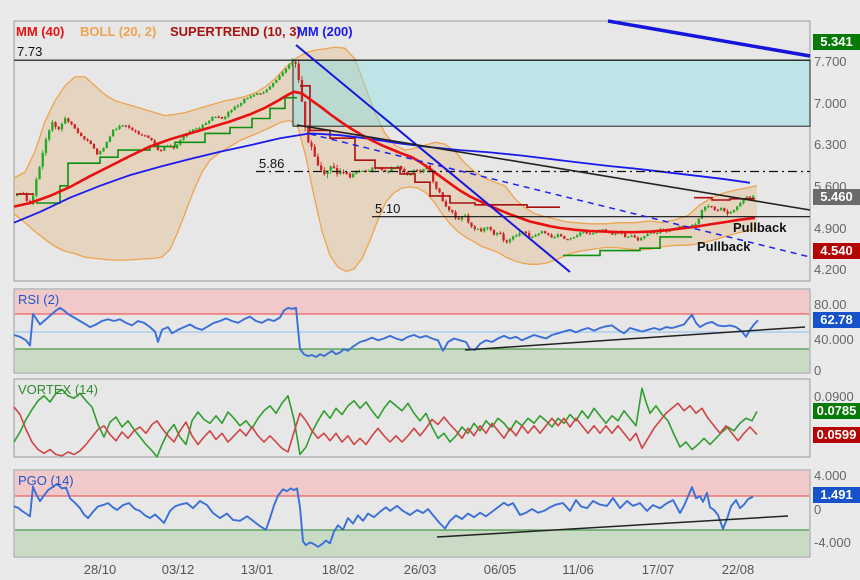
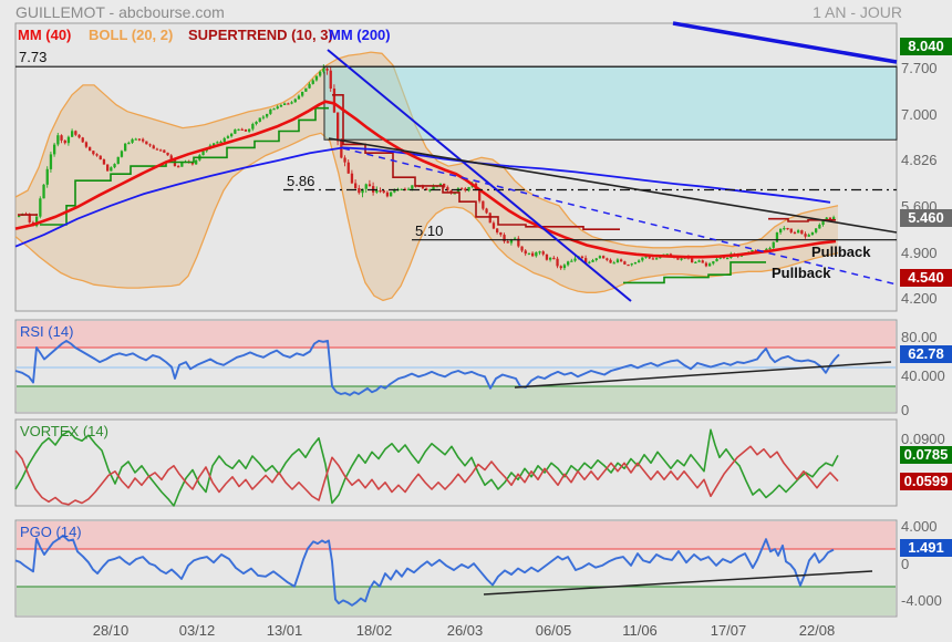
+ GUILLEMOT - abcbourse.com
+ 1 AN - JOUR
  MM (40)
  BOLL (20, 2)
  SUPERTREND (10, 3)
  MM (200)
- RSI (2)
+ RSI (14)
  VORTEX (14)
  PGO (14)
  7.73
  5.86
  5.10
  Pullback
  Pullback
- 5.341
+ 8.040
  7.700
  7.000
- 6.300
+ 4.826
  5.600
  5.460
  4.900
  4.540
  4.200
  80.00
  62.78
  40.000
  0
  0.0900
  0.0785
  0.0599
  4.000
  1.491
  0
  -4.000
  28/10
  03/12
  13/01
  18/02
  26/03
  06/05
  11/06
  17/07
  22/08
